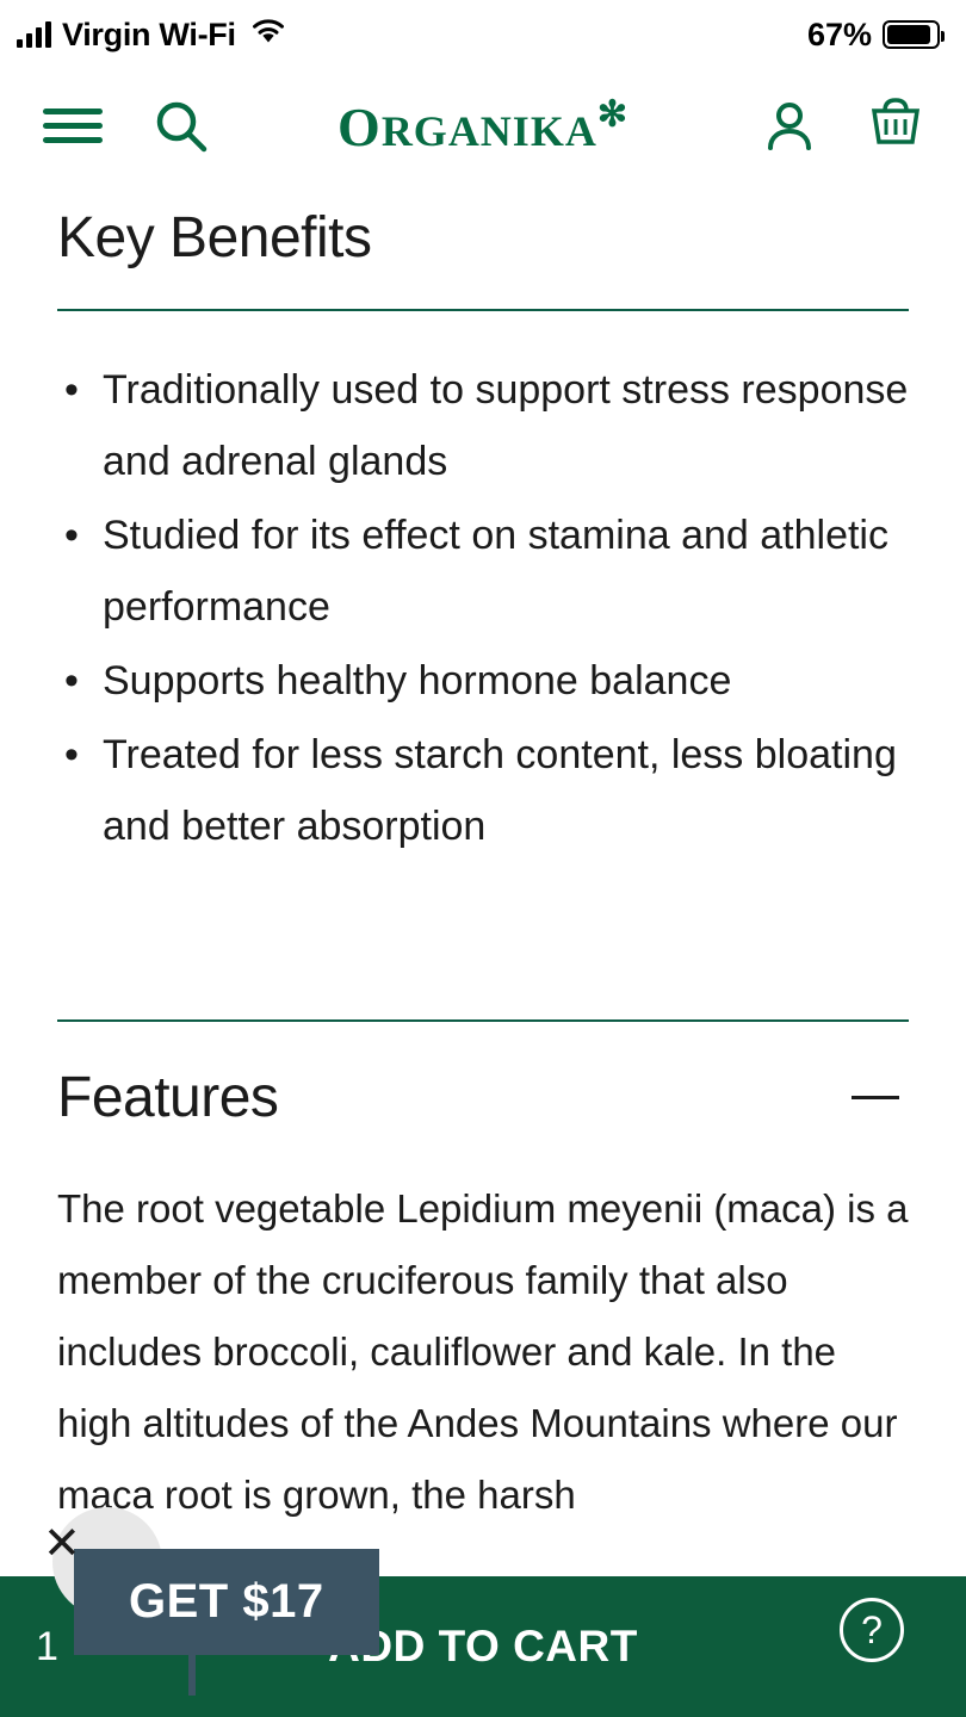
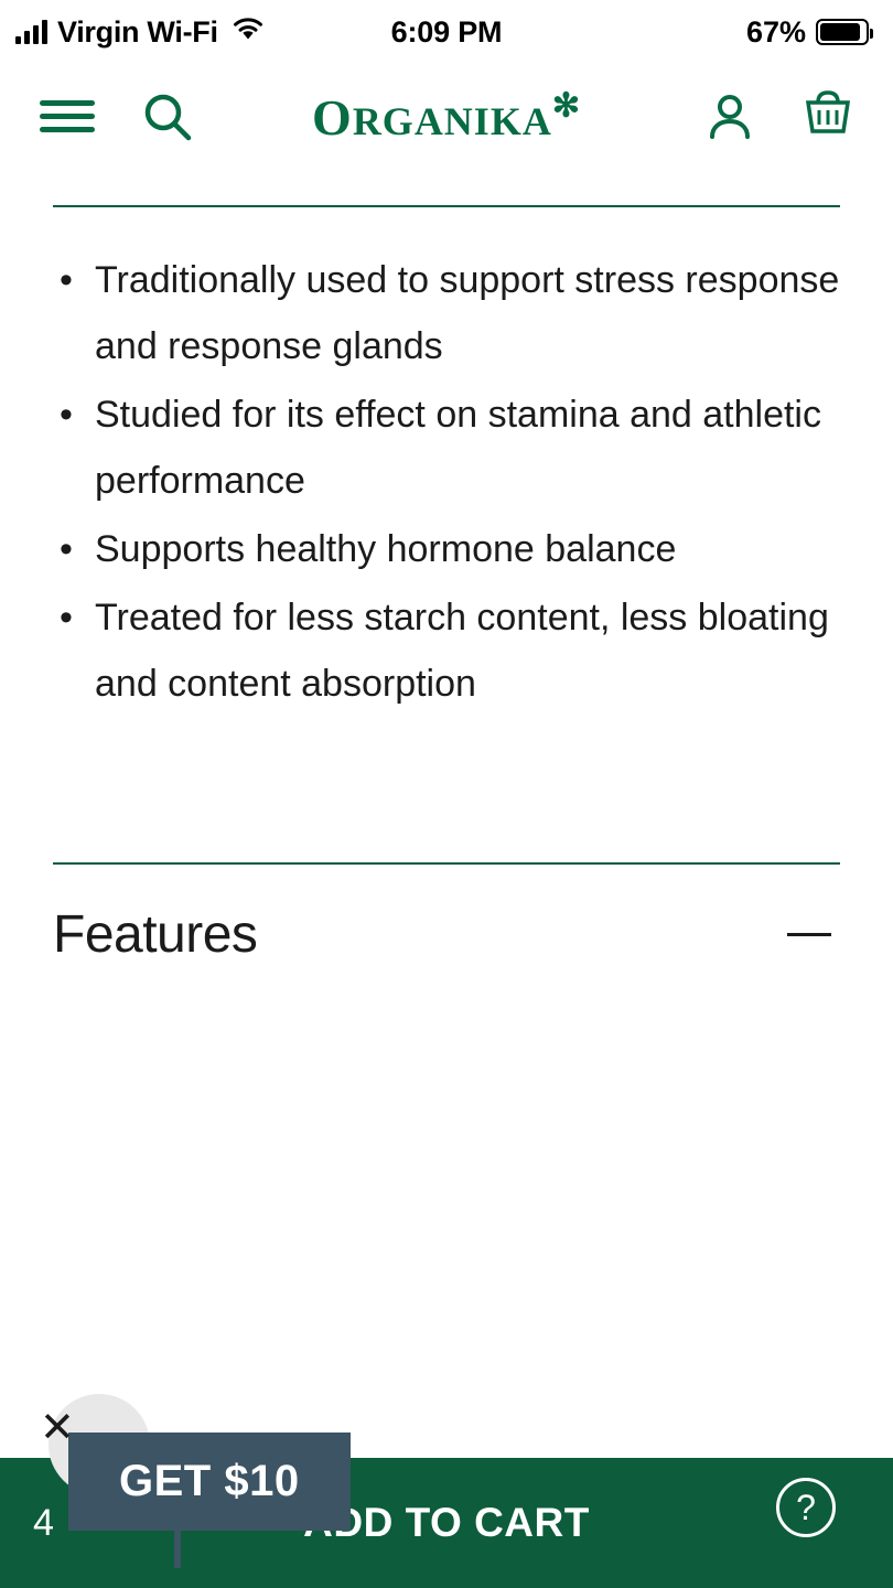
  Virgin Wi-Fi
+ 6:09 PM
  67%
  ORGANIKA✻
- Key Benefits
- Traditionally used to support stress response and adrenal glands
+ Traditionally used to support stress response and response glands
  Studied for its effect on stamina and athletic performance
  Supports healthy hormone balance
- Treated for less starch content, less bloating and better absorption
+ Treated for less starch content, less bloating and content absorption
  Features
- The root vegetable Lepidium meyenii (maca) is a member of the cruciferous family that also includes broccoli, cauliflower and kale. In the high altitudes of the Andes Mountains where our maca root is grown, the harsh
  ✕
- GET $17
+ GET $10
- 1
+ 4
  D TO CART
  ?
